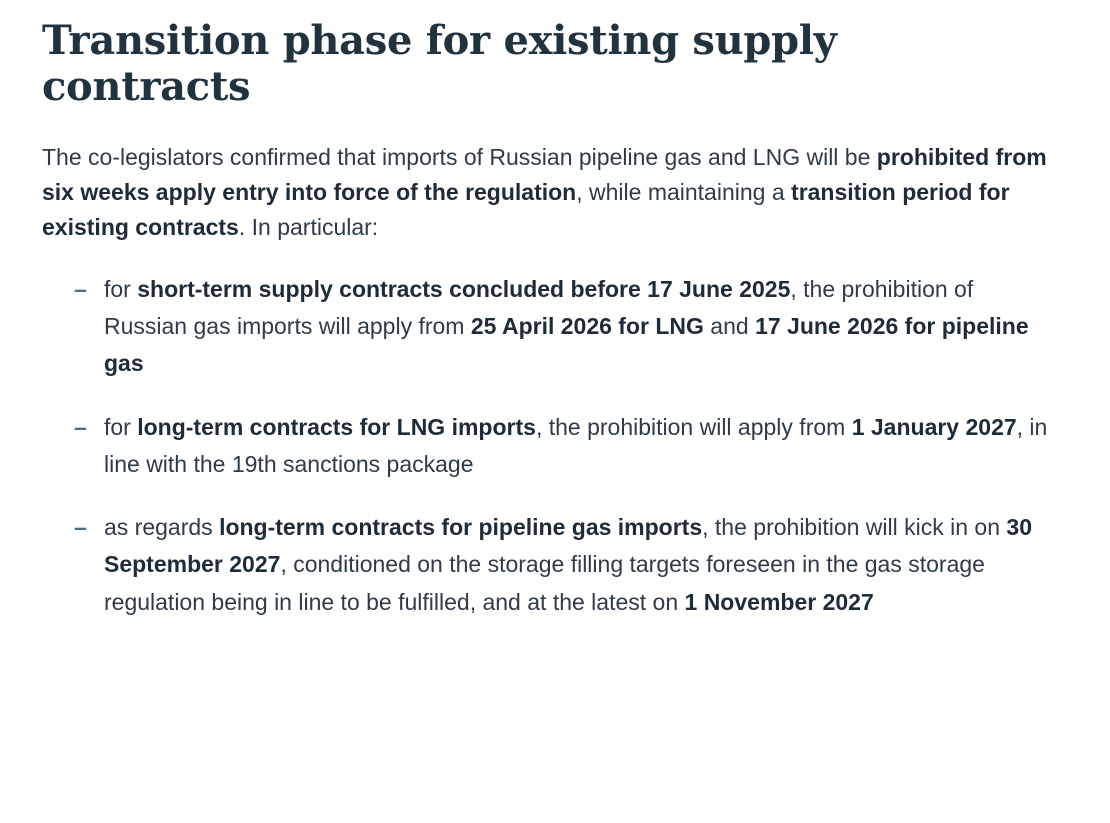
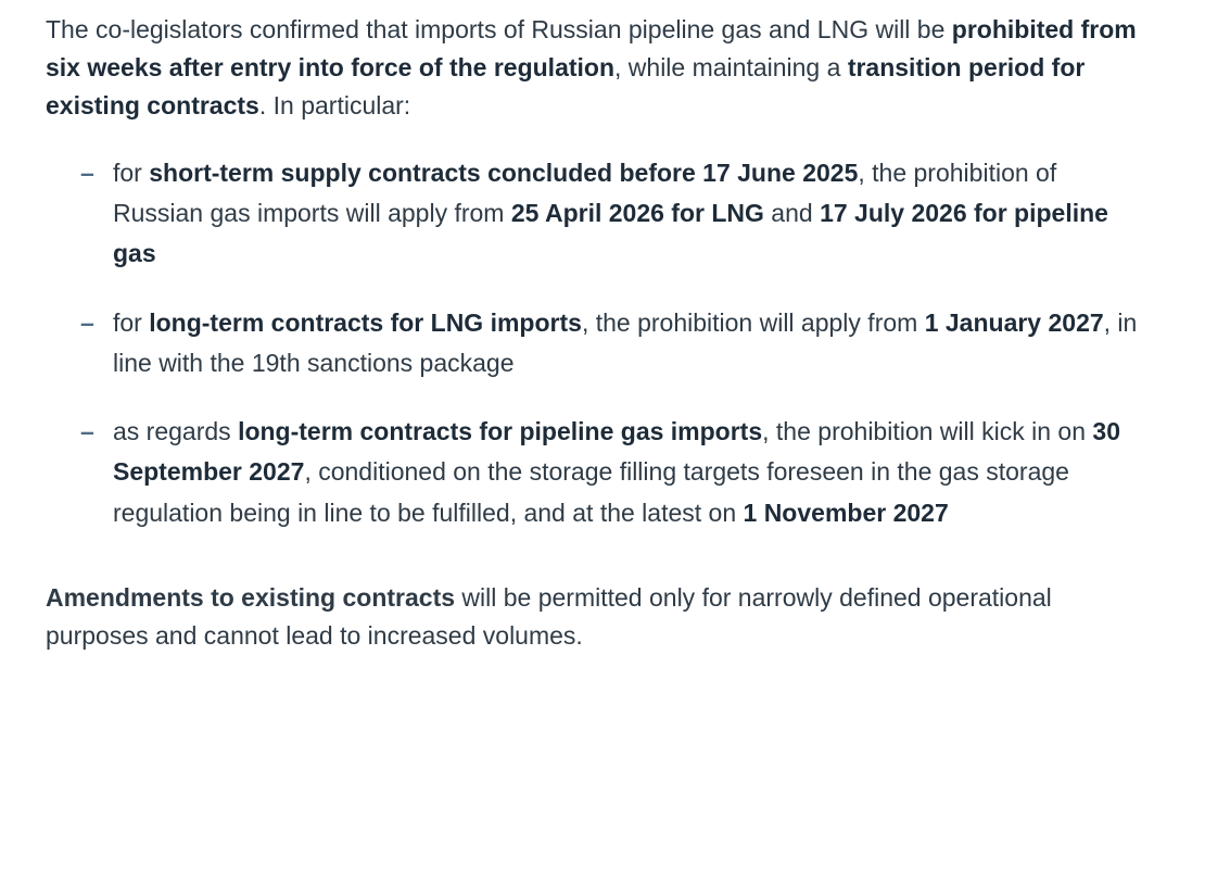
- Transition phase for existing supply contracts
- The co-legislators confirmed that imports of Russian pipeline gas and LNG will be prohibited from six weeks apply entry into force of the regulation, while maintaining a transition period for existing contracts. In particular:
+ The co-legislators confirmed that imports of Russian pipeline gas and LNG will be prohibited from six weeks after entry into force of the regulation, while maintaining a transition period for existing contracts. In particular:
  –
- for short-term supply contracts concluded before 17 June 2025, the prohibition of Russian gas imports will apply from 25 April 2026 for LNG and 17 June 2026 for pipeline gas
+ for short-term supply contracts concluded before 17 June 2025, the prohibition of Russian gas imports will apply from 25 April 2026 for LNG and 17 July 2026 for pipeline gas
  –
  for long-term contracts for LNG imports, the prohibition will apply from 1 January 2027, in line with the 19th sanctions package
  –
  as regards long-term contracts for pipeline gas imports, the prohibition will kick in on 30 September 2027, conditioned on the storage filling targets foreseen in the gas storage regulation being in line to be fulfilled, and at the latest on 1 November 2027
+ Amendments to existing contracts will be permitted only for narrowly defined operational purposes and cannot lead to increased volumes.
